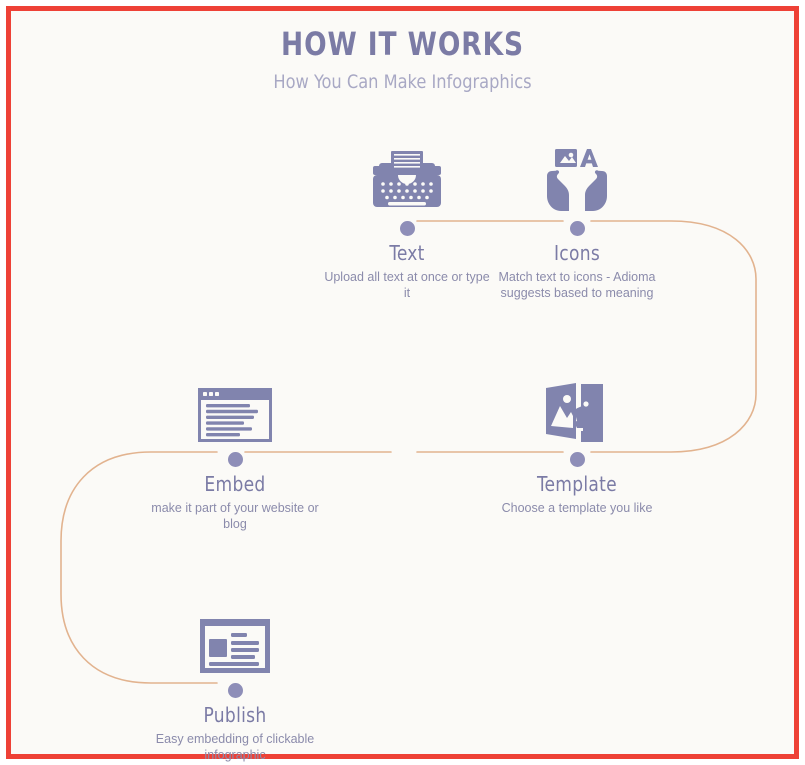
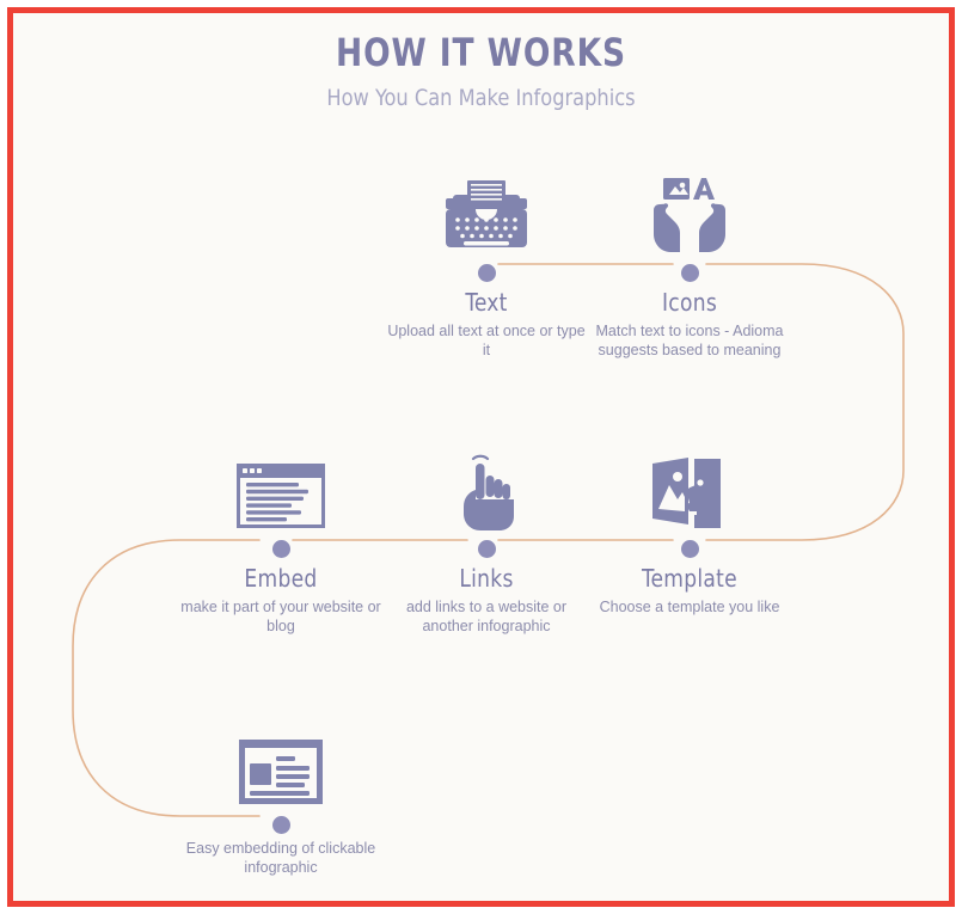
  HOW IT WORKS
  How You Can Make Infographics
  Text
  Upload all text at once or type it
  Icons
  Match text to icons - Adioma suggests based to meaning
  Template
  Choose a template you like
+ Links
+ add links to a website or another infographic
  Embed
  make it part of your website or blog
- Publish
  Easy embedding of clickable infographic
